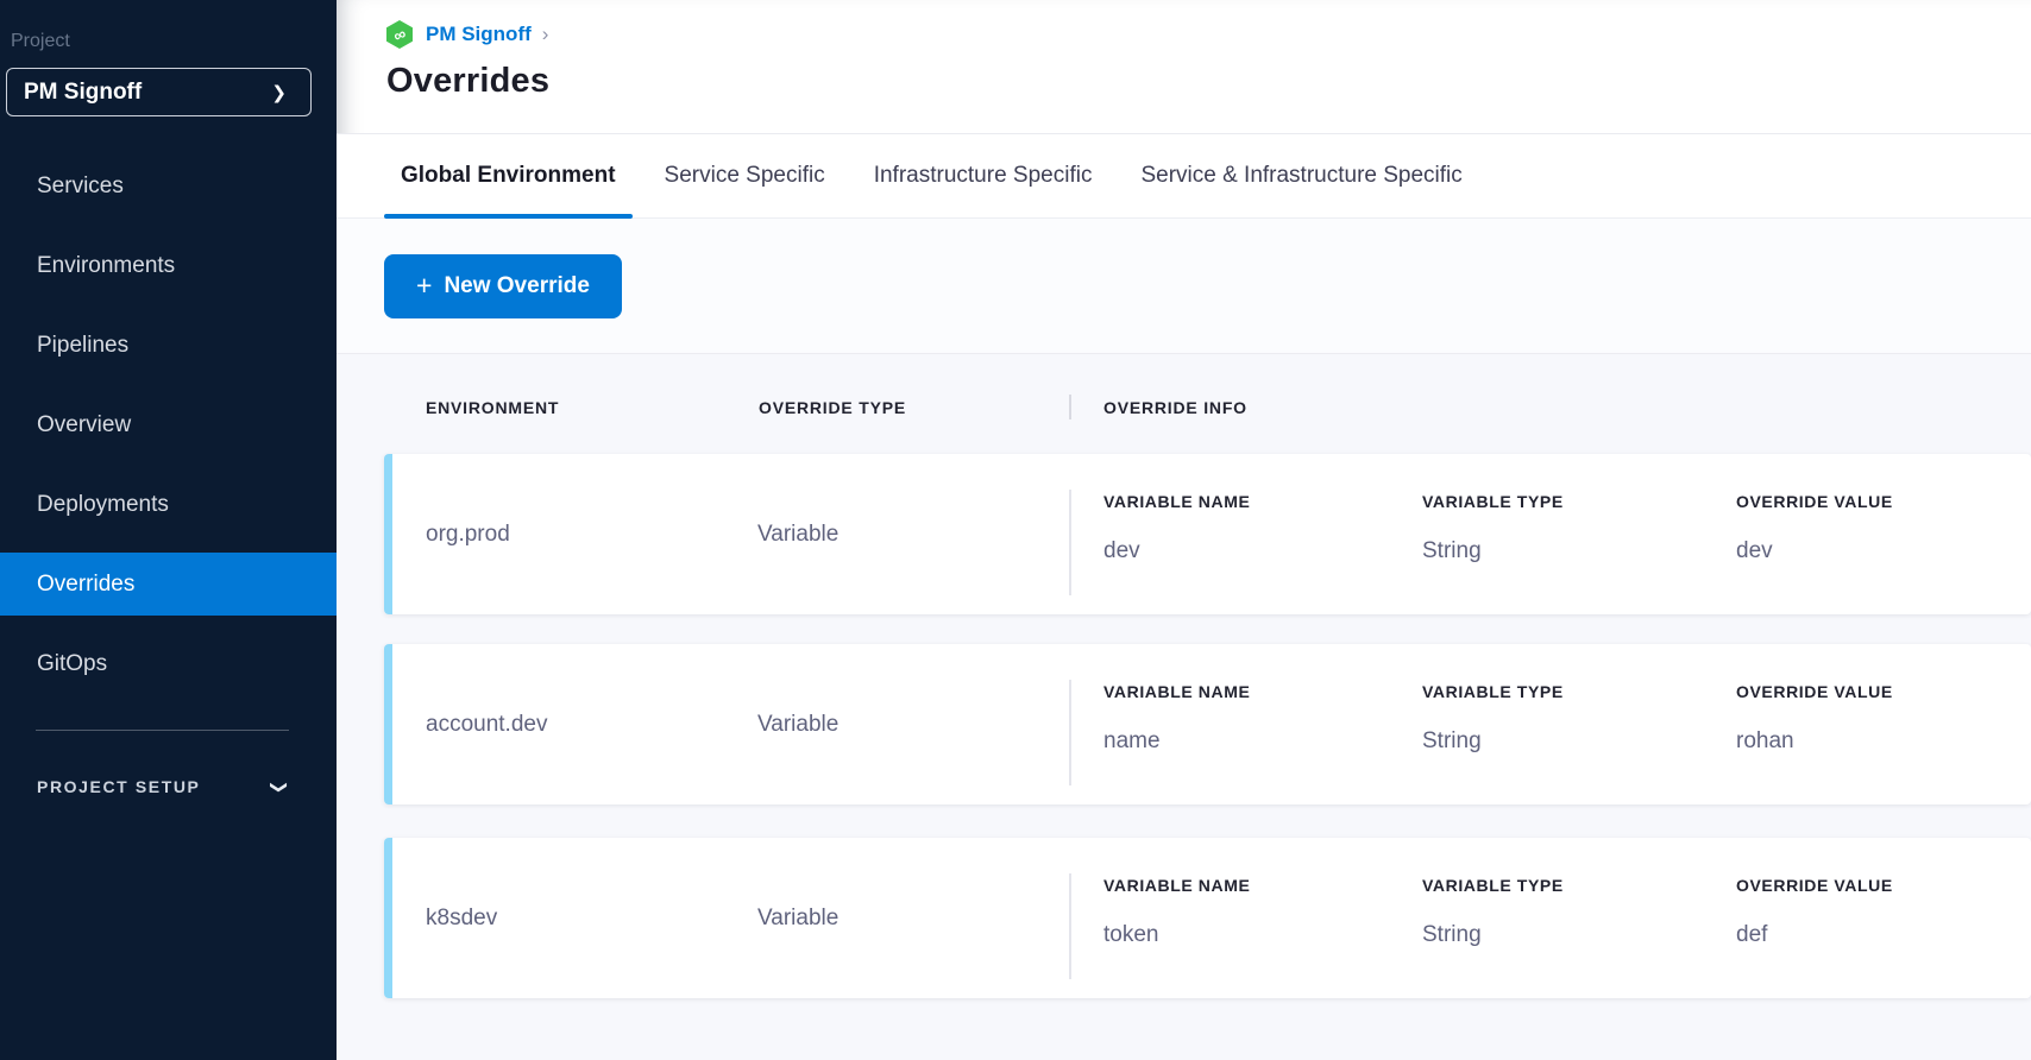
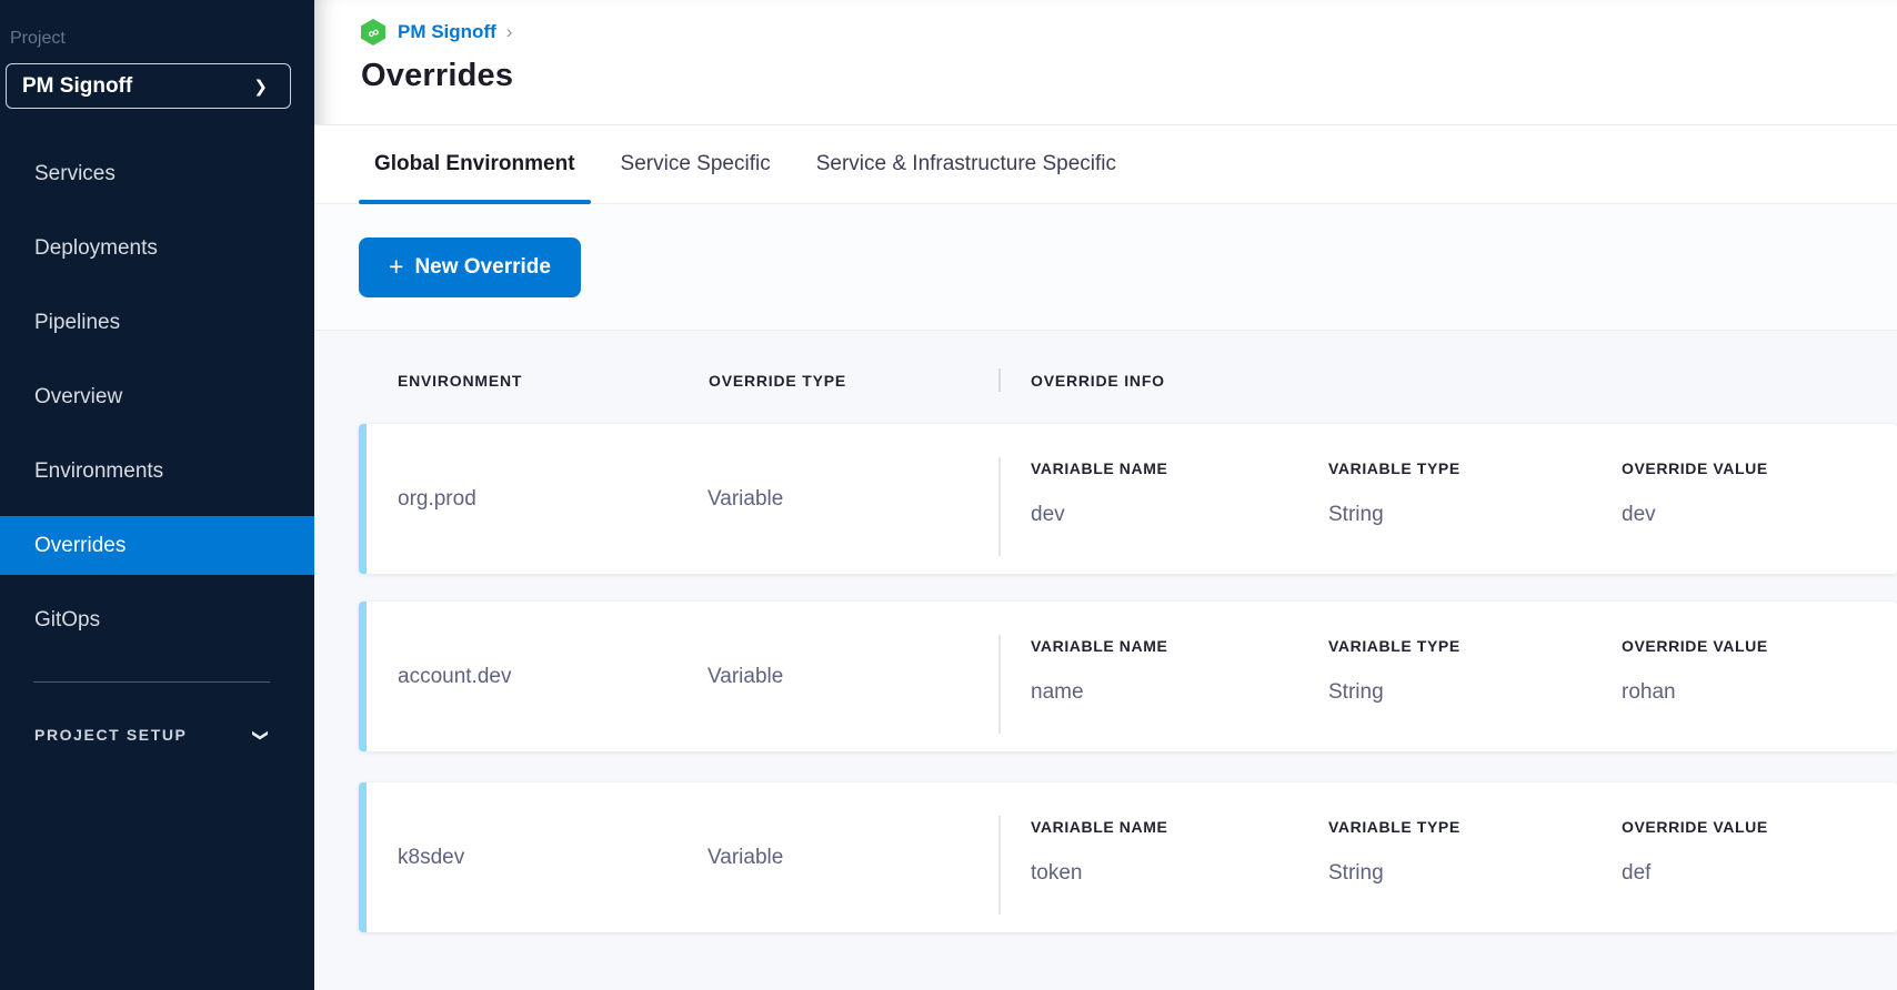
  Project
  PM Signoff
  ❯
  Services
- Environments
+ Deployments
  Pipelines
  Overview
- Deployments
+ Environments
  Overrides
  GitOps
  PROJECT SETUP
  PM Signoff
  ›
  Overrides
  Global Environment
  Service Specific
- Infrastructure Specific
  Service & Infrastructure Specific
  +
  New Override
  ENVIRONMENT
  OVERRIDE TYPE
  OVERRIDE INFO
  org.prod
  Variable
  VARIABLE NAME
  dev
  VARIABLE TYPE
  String
  OVERRIDE VALUE
  dev
  account.dev
  Variable
  VARIABLE NAME
  name
  VARIABLE TYPE
  String
  OVERRIDE VALUE
  rohan
  k8sdev
  Variable
  VARIABLE NAME
  token
  VARIABLE TYPE
  String
  OVERRIDE VALUE
  def
